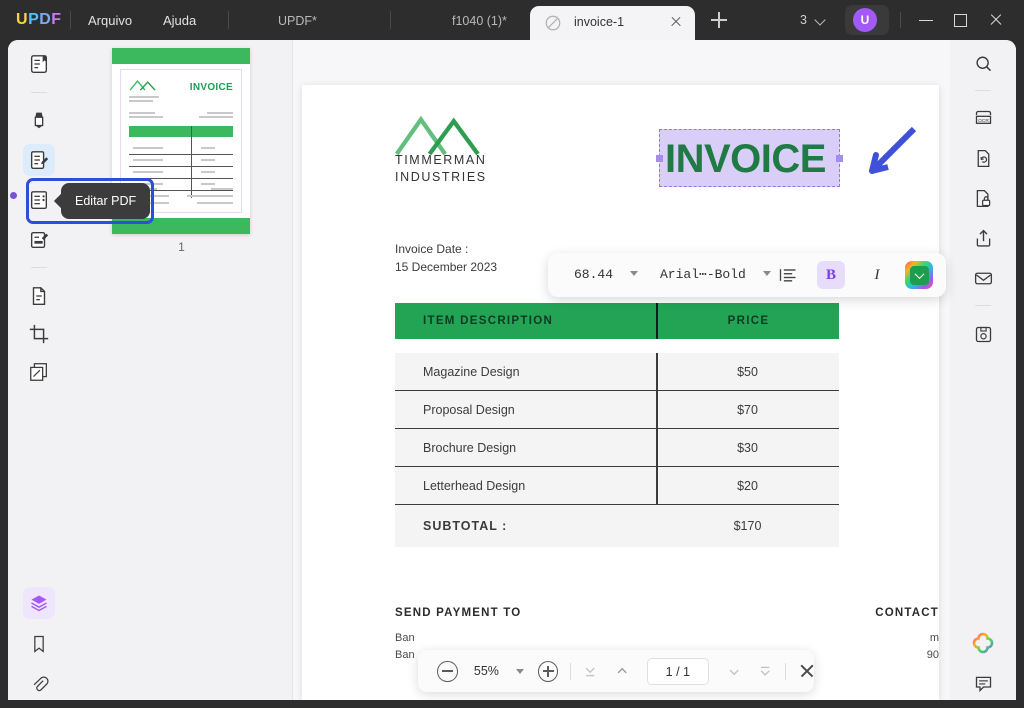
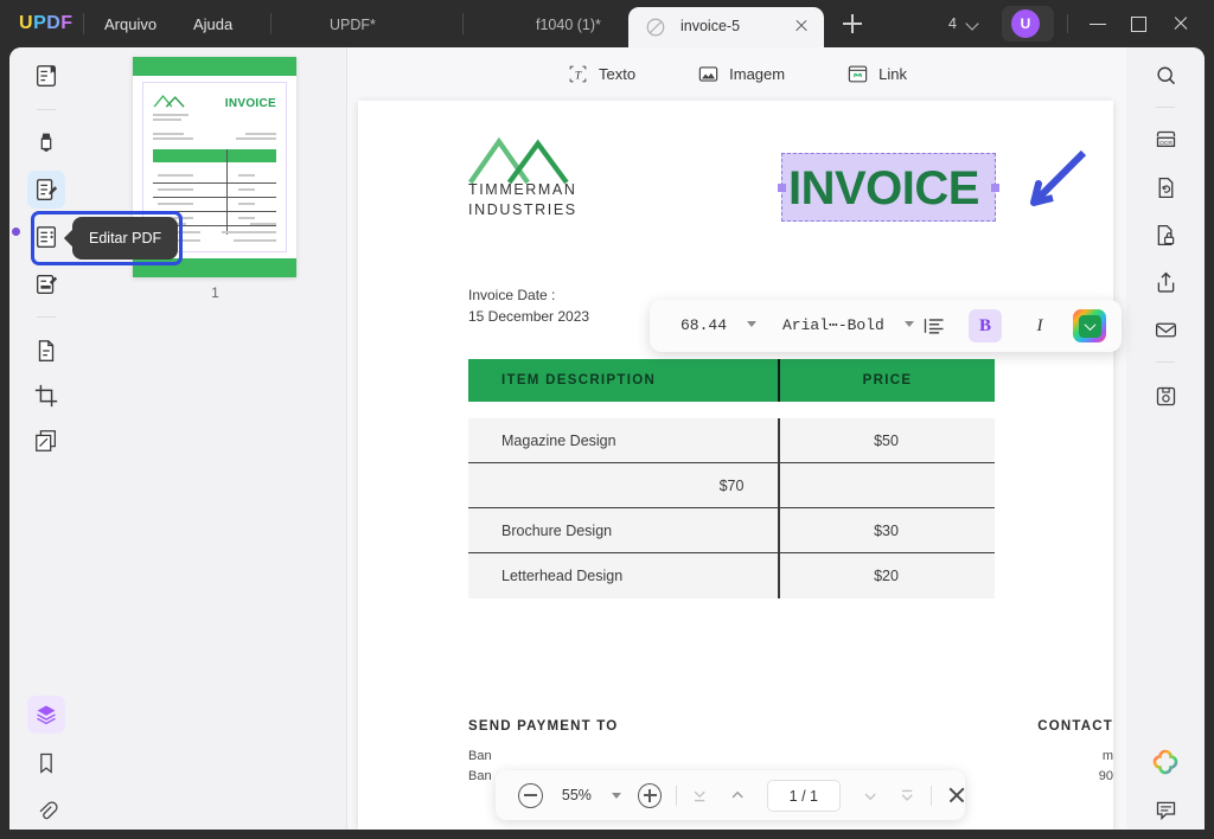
  UPDF
  Arquivo
  Ajuda
  UPDF*
  f1040 (1)*
- invoice-1
+ invoice-5
- 3
+ 4
  U
  INVOICE
  1
  Editar PDF
+ T
+ Texto
+ Imagem
+ Link
  TIMMERMAN
  INDUSTRIES
  INVOICE
  Invoice Date :
  15 December 2023
  ITEM DESCRIPTION
  PRICE
  Magazine Design
  $50
- Proposal Design
  $70
  Brochure Design
  $30
  Letterhead Design
  $20
- SUBTOTAL :
- $170
  SEND PAYMENT TO
  Ban
  Ban
  CONTACT
  m
  90
  68.44
  Arial⋯-Bold
  B
  I
  55%
  1 / 1
